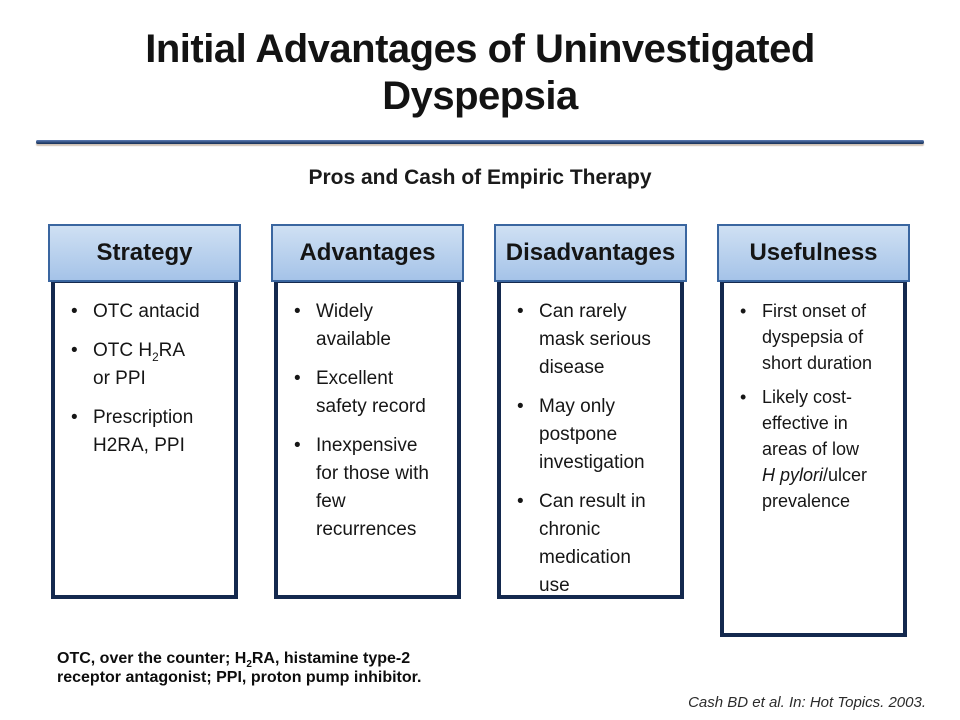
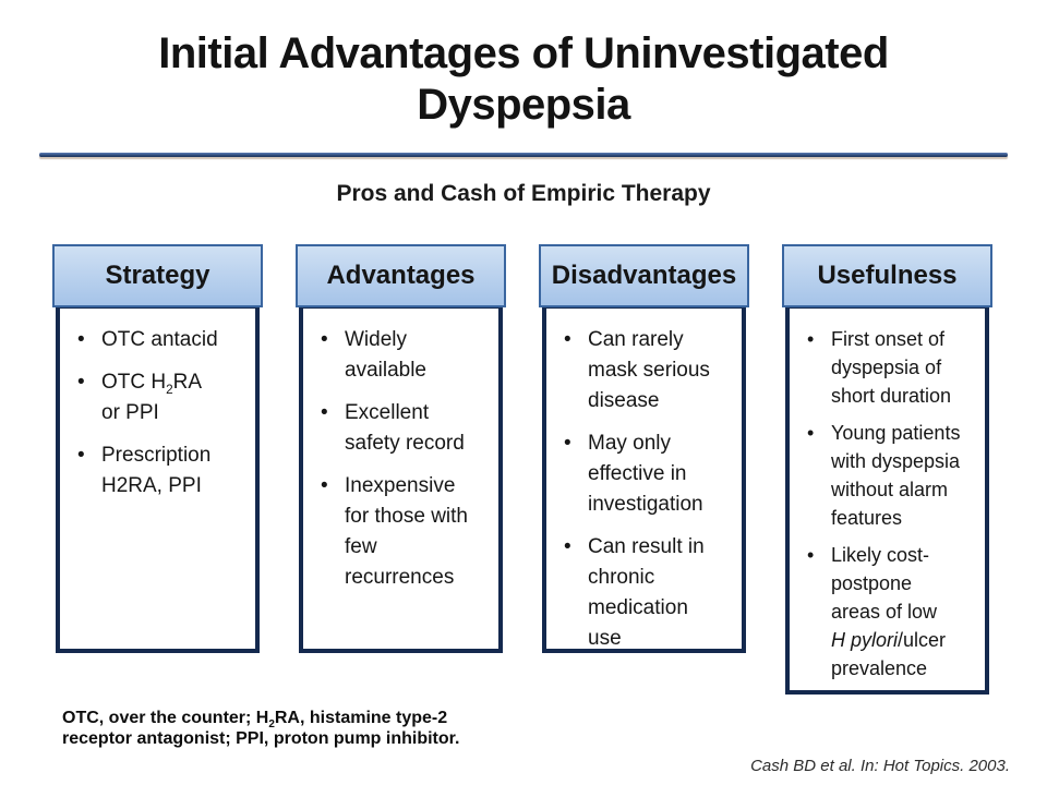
  Initial Advantages of Uninvestigated Dyspepsia
  Pros and Cash of Empiric Therapy
  Strategy
  OTC antacid
  OTC H2RA
  or PPI
  Prescription
  H2RA, PPI
  Advantages
  Widely
  available
  Excellent
  safety record
  Inexpensive
  for those with
  few
  recurrences
  Disadvantages
  Can rarely
  mask serious
  disease
  May only
- postpone
+ effective in
  investigation
  Can result in
  chronic
  medication
  use
  Usefulness
  First onset of
  dyspepsia of
  short duration
+ Young patients
+ with dyspepsia
+ without alarm
+ features
  Likely cost-
- effective in
+ postpone
  areas of low
  H pylori/ulcer
  prevalence
  OTC, over the counter; H2RA, histamine type-2
  receptor antagonist; PPI, proton pump inhibitor.
  Cash BD et al. In: Hot Topics. 2003.
